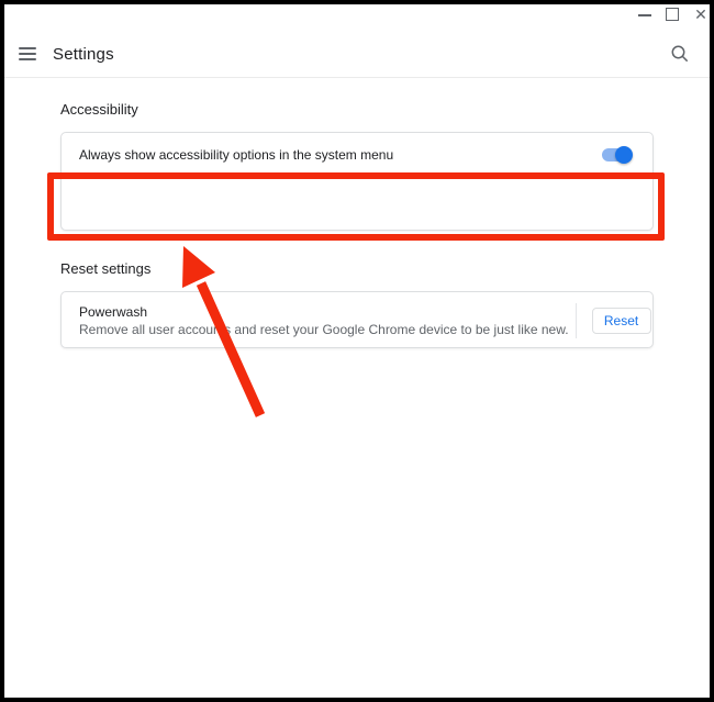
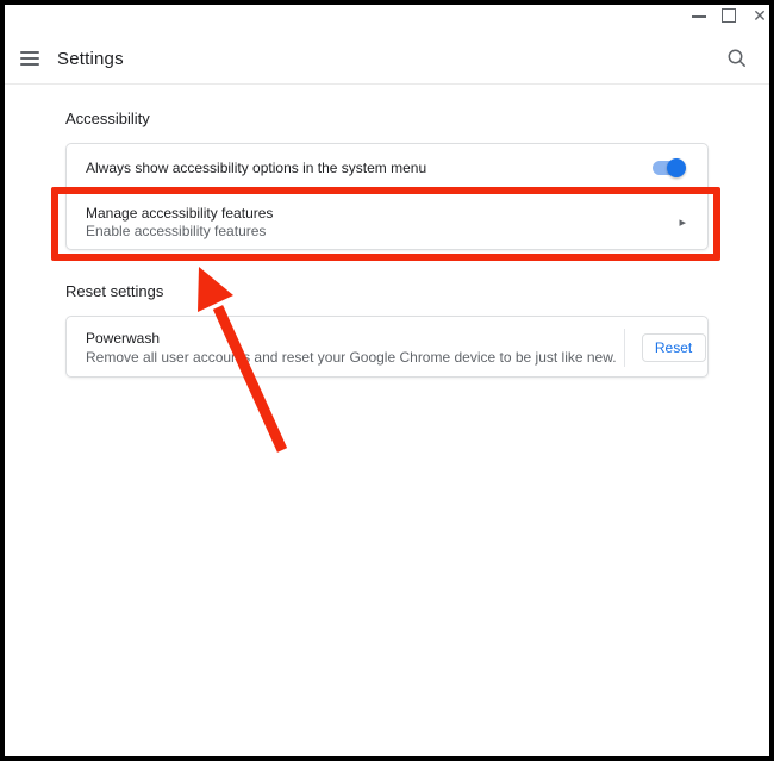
  ✕
  Settings
  Accessibility
  Always show accessibility options in the system menu
+ Manage accessibility features
+ Enable accessibility features
+ ▸
  Reset settings
  Powerwash
  Remove all user accous and reset your Google Chrome device to be just like new.
  Reset
